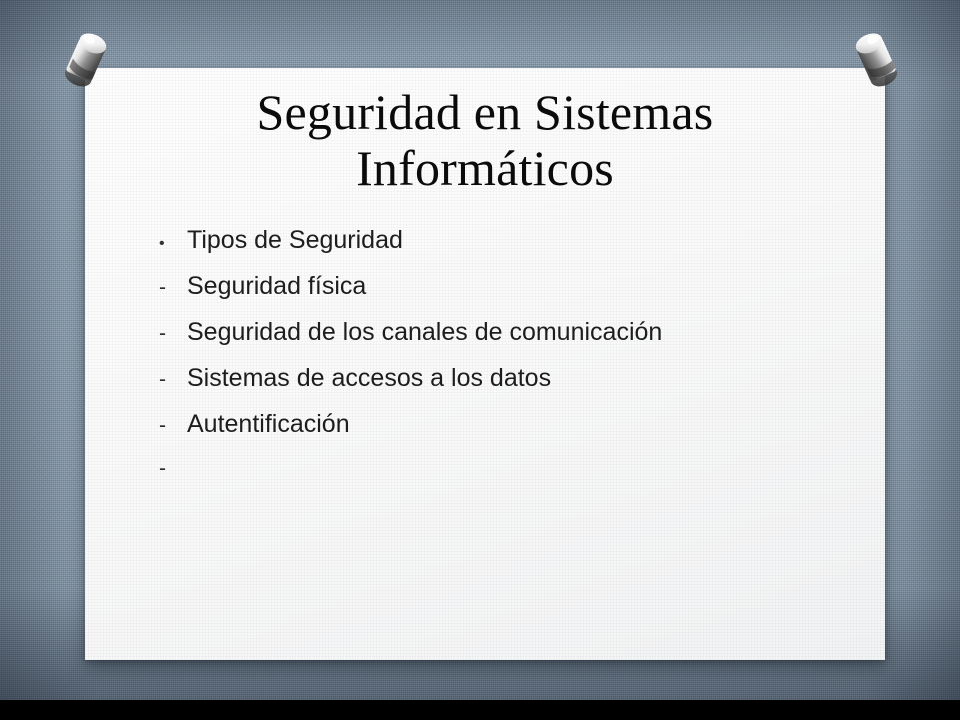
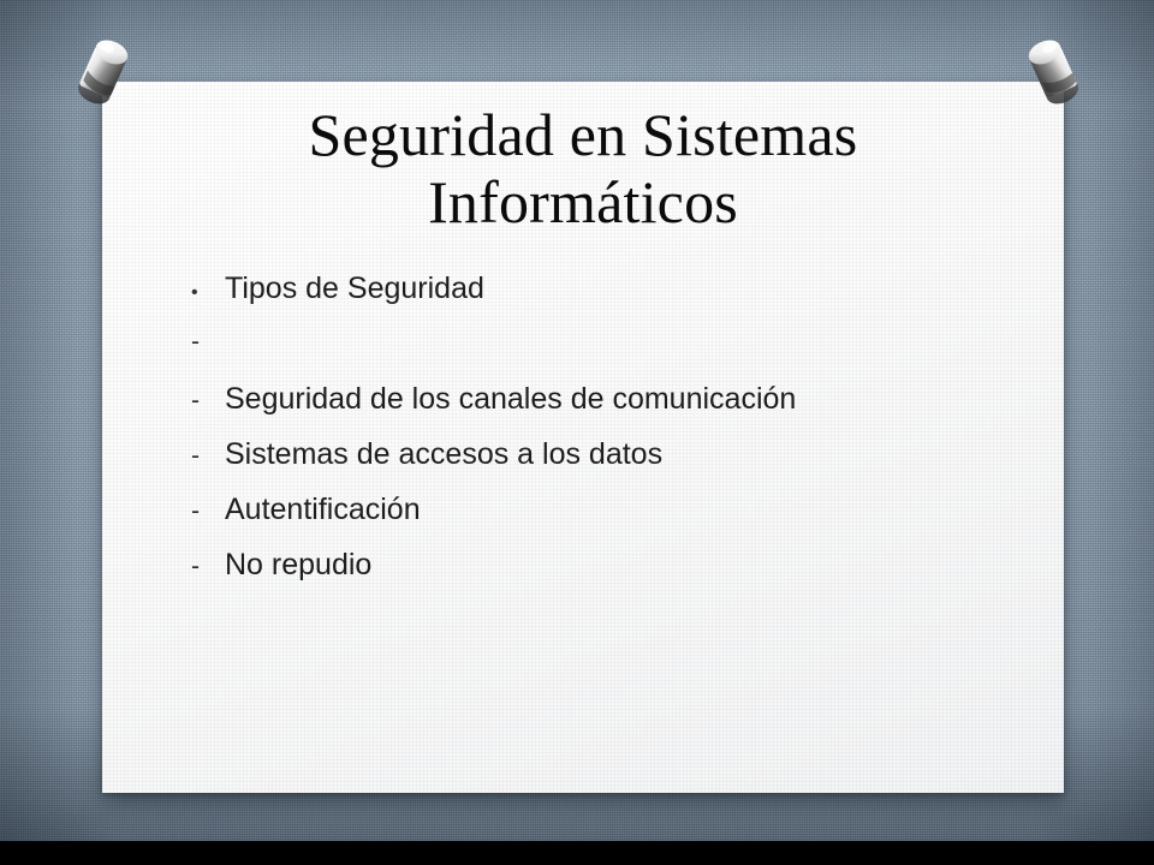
  Seguridad en Sistemas
  Informáticos
  •
  Tipos de Seguridad
  -
- Seguridad física
  -
  Seguridad de los canales de comunicación
  -
  Sistemas de accesos a los datos
  -
  Autentificación
  -
+ No repudio
